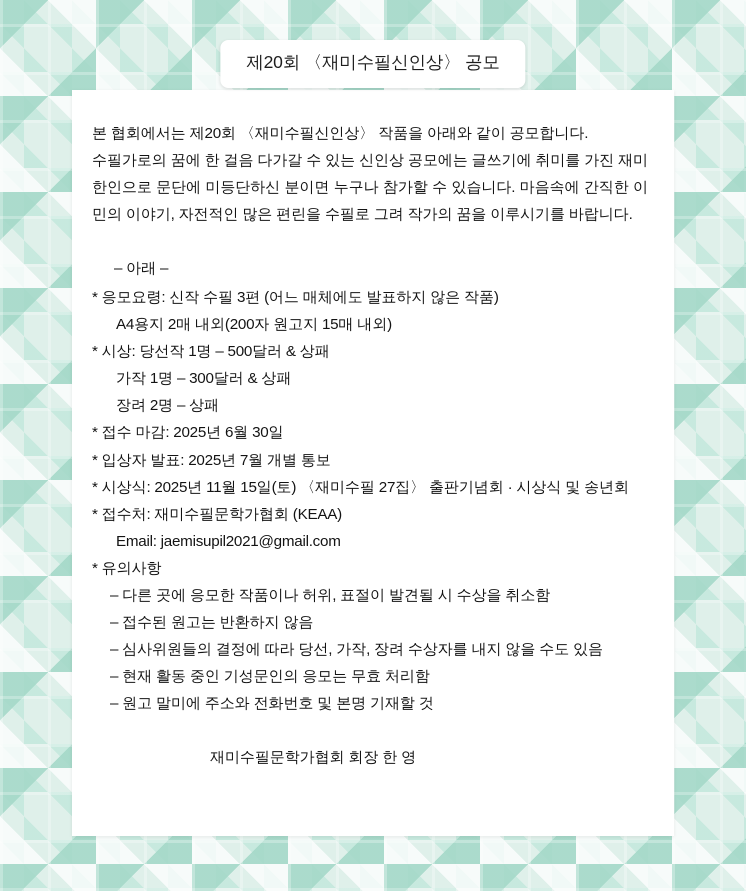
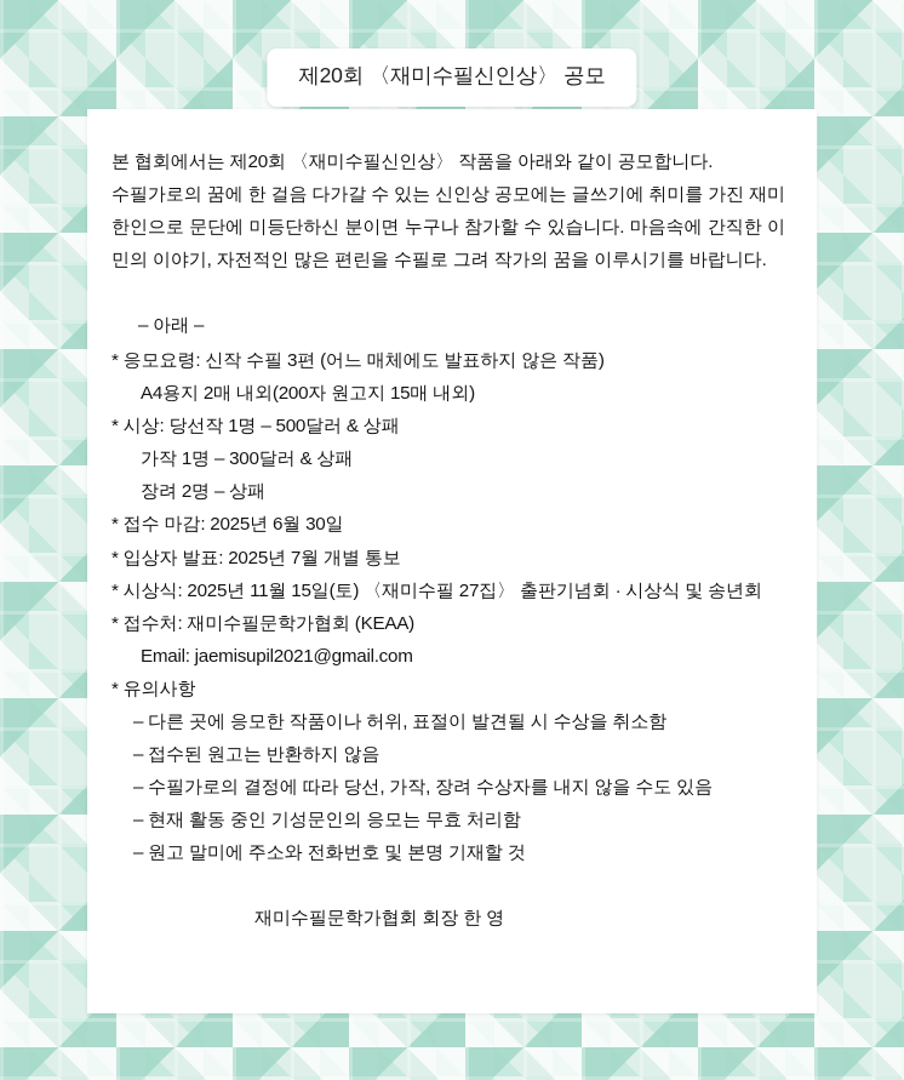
  제20회 〈재미수필신인상〉 공모
  본 협회에서는 제20회 〈재미수필신인상〉 작품을 아래와 같이 공모합니다.
  수필가로의 꿈에 한 걸음 다가갈 수 있는 신인상 공모에는 글쓰기에 취미를 가진 재미한인으로 문단에 미등단하신 분이면 누구나 참가할 수 있습니다. 마음속에 간직한 이민의 이야기, 자전적인 많은 편린을 수필로 그려 작가의 꿈을 이루시기를 바랍니다.
  – 아래 –
  * 응모요령: 신작 수필 3편 (어느 매체에도 발표하지 않은 작품)
  A4용지 2매 내외(200자 원고지 15매 내외)
  * 시상: 당선작 1명 – 500달러 & 상패
  가작 1명 – 300달러 & 상패
  장려 2명 – 상패
  * 접수 마감: 2025년 6월 30일
  * 입상자 발표: 2025년 7월 개별 통보
  * 시상식: 2025년 11월 15일(토) 〈재미수필 27집〉 출판기념회 · 시상식 및 송년회
  * 접수처: 재미수필문학가협회 (KEAA)
  Email: jaemisupil2021@gmail.com
  * 유의사항
  – 다른 곳에 응모한 작품이나 허위, 표절이 발견될 시 수상을 취소함
  – 접수된 원고는 반환하지 않음
- – 심사위원들의 결정에 따라 당선, 가작, 장려 수상자를 내지 않을 수도 있음
+ – 수필가로의 결정에 따라 당선, 가작, 장려 수상자를 내지 않을 수도 있음
  – 현재 활동 중인 기성문인의 응모는 무효 처리함
  – 원고 말미에 주소와 전화번호 및 본명 기재할 것
  재미수필문학가협회 회장 한 영
